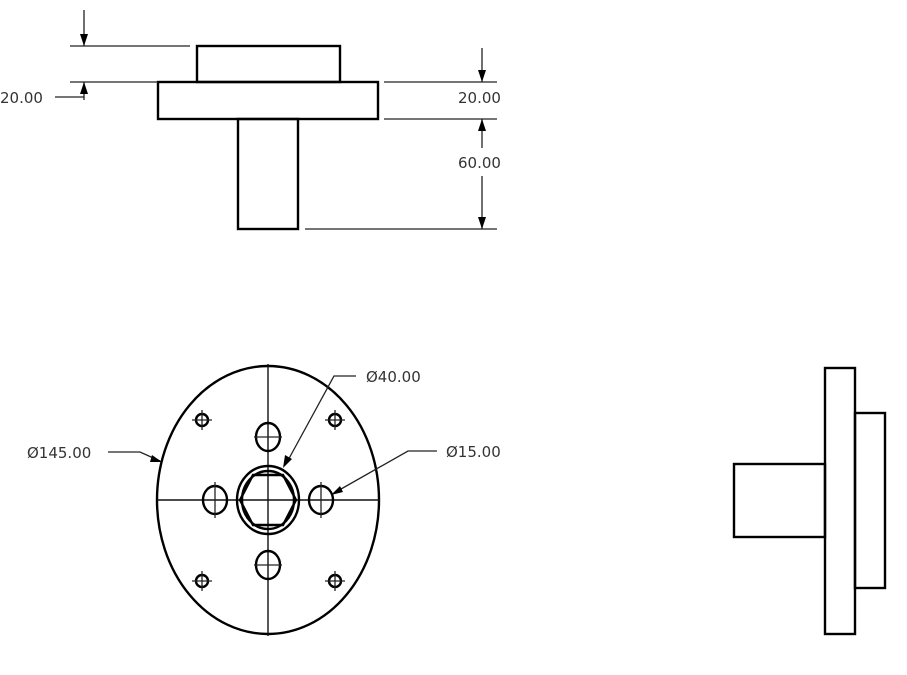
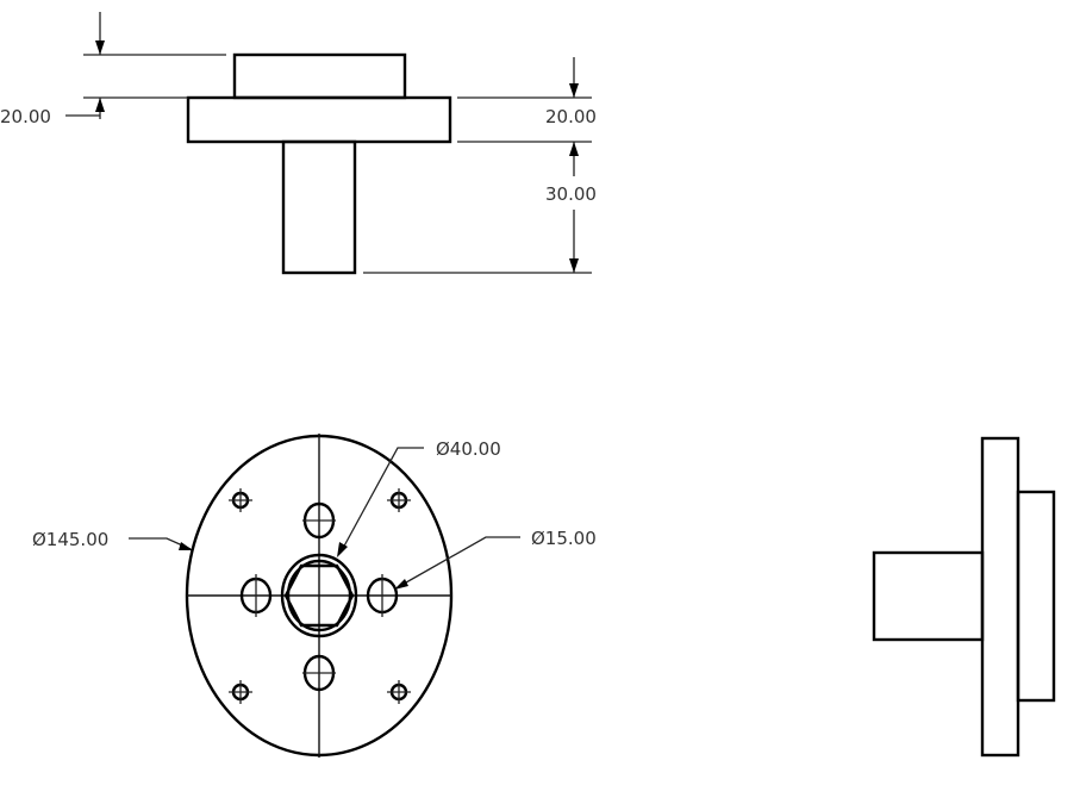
  20.00
  20.00
- 60.00
+ 30.00
  Ø145.00
  Ø40.00
  Ø15.00
